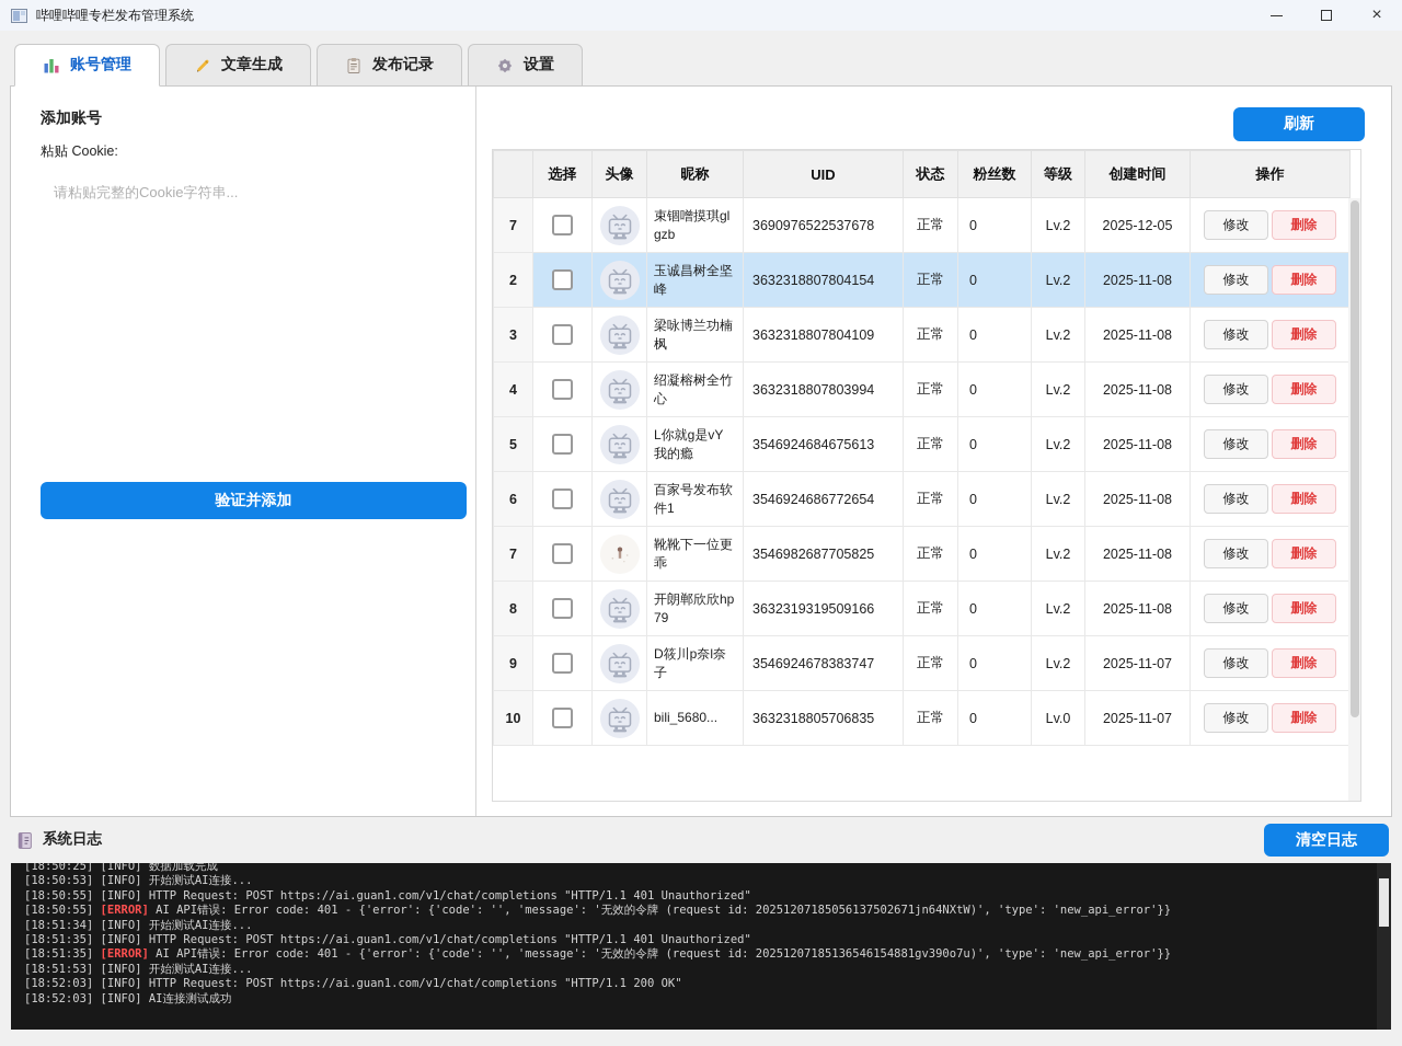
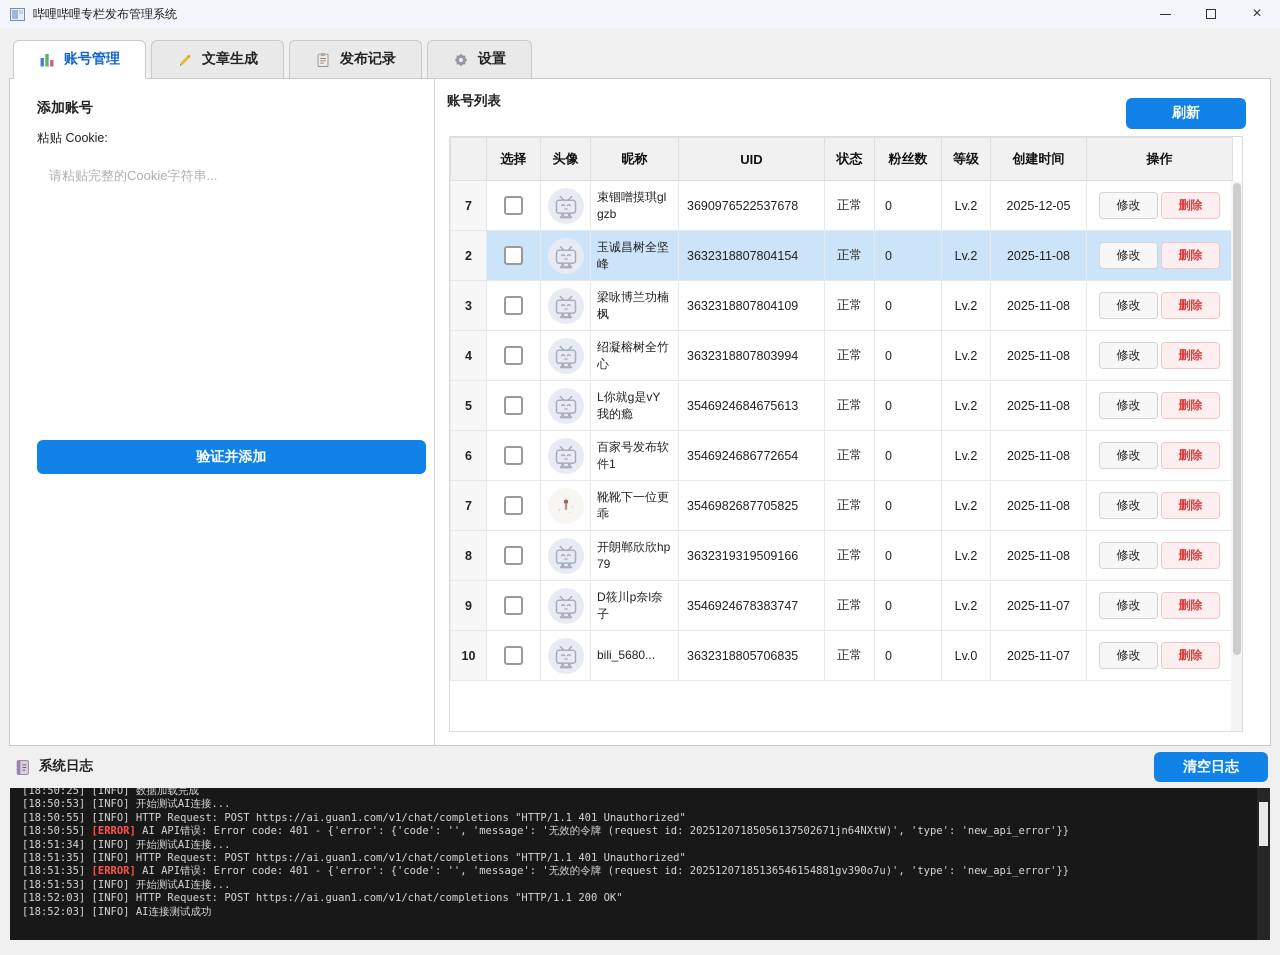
  哔哩哔哩专栏发布管理系统
  ×
  账号管理
  文章生成
  发布记录
  设置
  添加账号
  粘贴 Cookie:
  请粘贴完整的Cookie字符串...
  验证并添加
+ 账号列表
  刷新
  	选择	头像	昵称	UID	状态	粉丝数	等级	创建时间	操作
  7			束锢噌摸琪glgzb	3690976522537678	正常	0	Lv.2	2025-12-05	修改 删除
  2			玉诚昌树全坚峰	3632318807804154	正常	0	Lv.2	2025-11-08	修改 删除
  3			梁咏博兰功楠枫	3632318807804109	正常	0	Lv.2	2025-11-08	修改 删除
  4			绍凝榕树全竹心	3632318807803994	正常	0	Lv.2	2025-11-08	修改 删除
  5			L你就g是vY我的瘾	3546924684675613	正常	0	Lv.2	2025-11-08	修改 删除
  6			百家号发布软件1	3546924686772654	正常	0	Lv.2	2025-11-08	修改 删除
  7			靴靴下一位更乖	3546982687705825	正常	0	Lv.2	2025-11-08	修改 删除
  8			开朗郸欣欣hp79	3632319319509166	正常	0	Lv.2	2025-11-08	修改 删除
  9			D筱川p奈l奈子	3546924678383747	正常	0	Lv.2	2025-11-07	修改 删除
  10			bili_5680...	3632318805706835	正常	0	Lv.0	2025-11-07	修改 删除
  系统日志
  清空日志
  [18:50:25] [INFO] 数据加载完成
  [18:50:53] [INFO] 开始测试AI连接...
  [18:50:55] [INFO] HTTP Request: POST https://ai.guan1.com/v1/chat/completions "HTTP/1.1 401 Unauthorized"
  [18:50:55] [ERROR] AI API错误: Error code: 401 - {'error': {'code': '', 'message': '无效的令牌 (request id: 20251207185056137502671jn64NXtW)', 'type': 'new_api_error'}}
  [18:51:34] [INFO] 开始测试AI连接...
  [18:51:35] [INFO] HTTP Request: POST https://ai.guan1.com/v1/chat/completions "HTTP/1.1 401 Unauthorized"
  [18:51:35] [ERROR] AI API错误: Error code: 401 - {'error': {'code': '', 'message': '无效的令牌 (request id: 20251207185136546154881gv390o7u)', 'type': 'new_api_error'}}
  [18:51:53] [INFO] 开始测试AI连接...
  [18:52:03] [INFO] HTTP Request: POST https://ai.guan1.com/v1/chat/completions "HTTP/1.1 200 OK"
  [18:52:03] [INFO] AI连接测试成功
